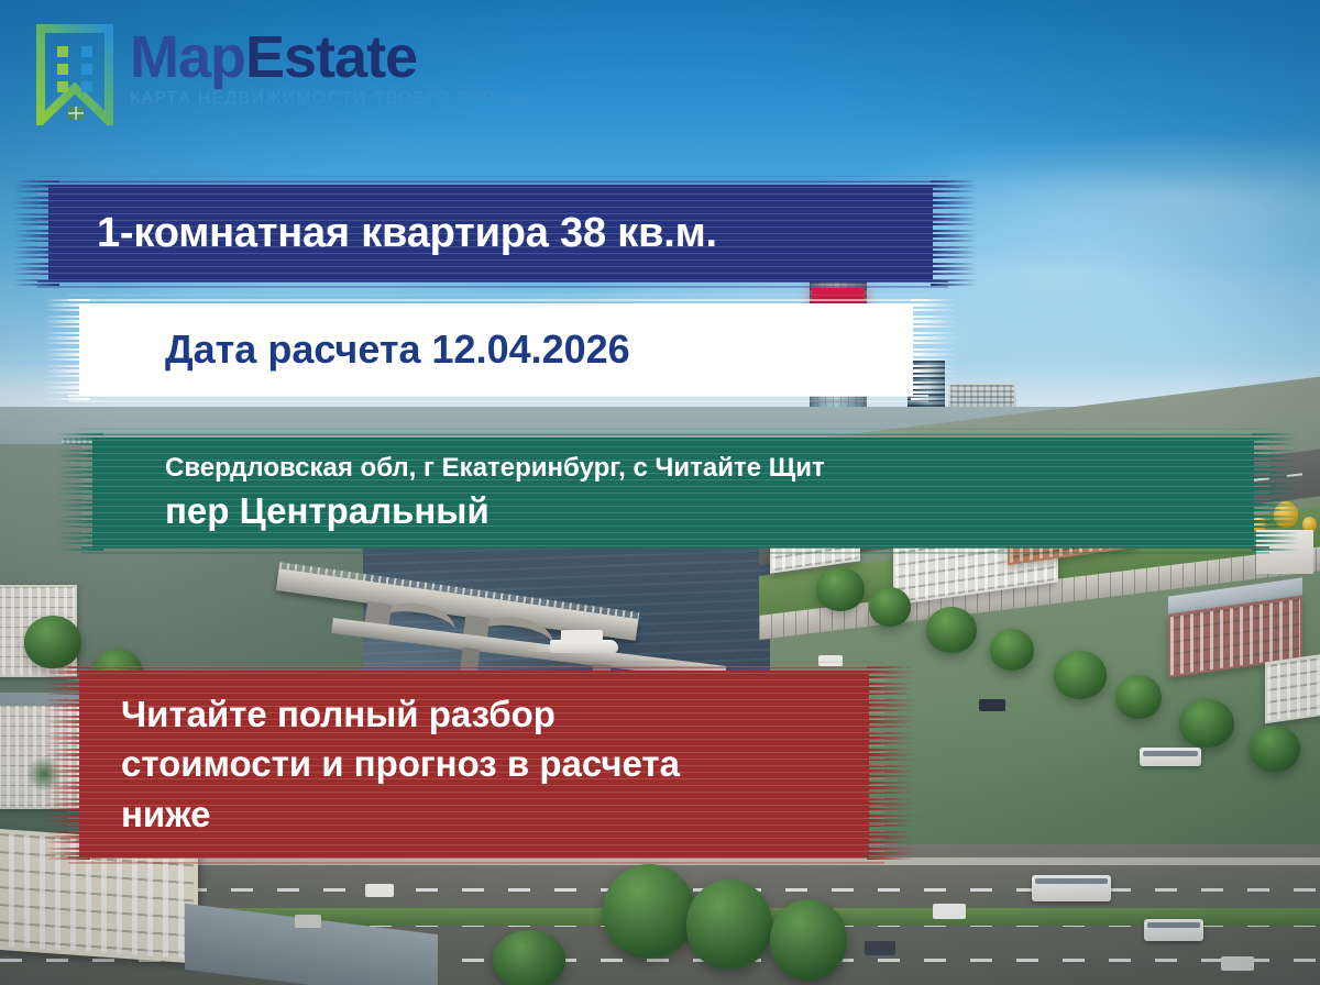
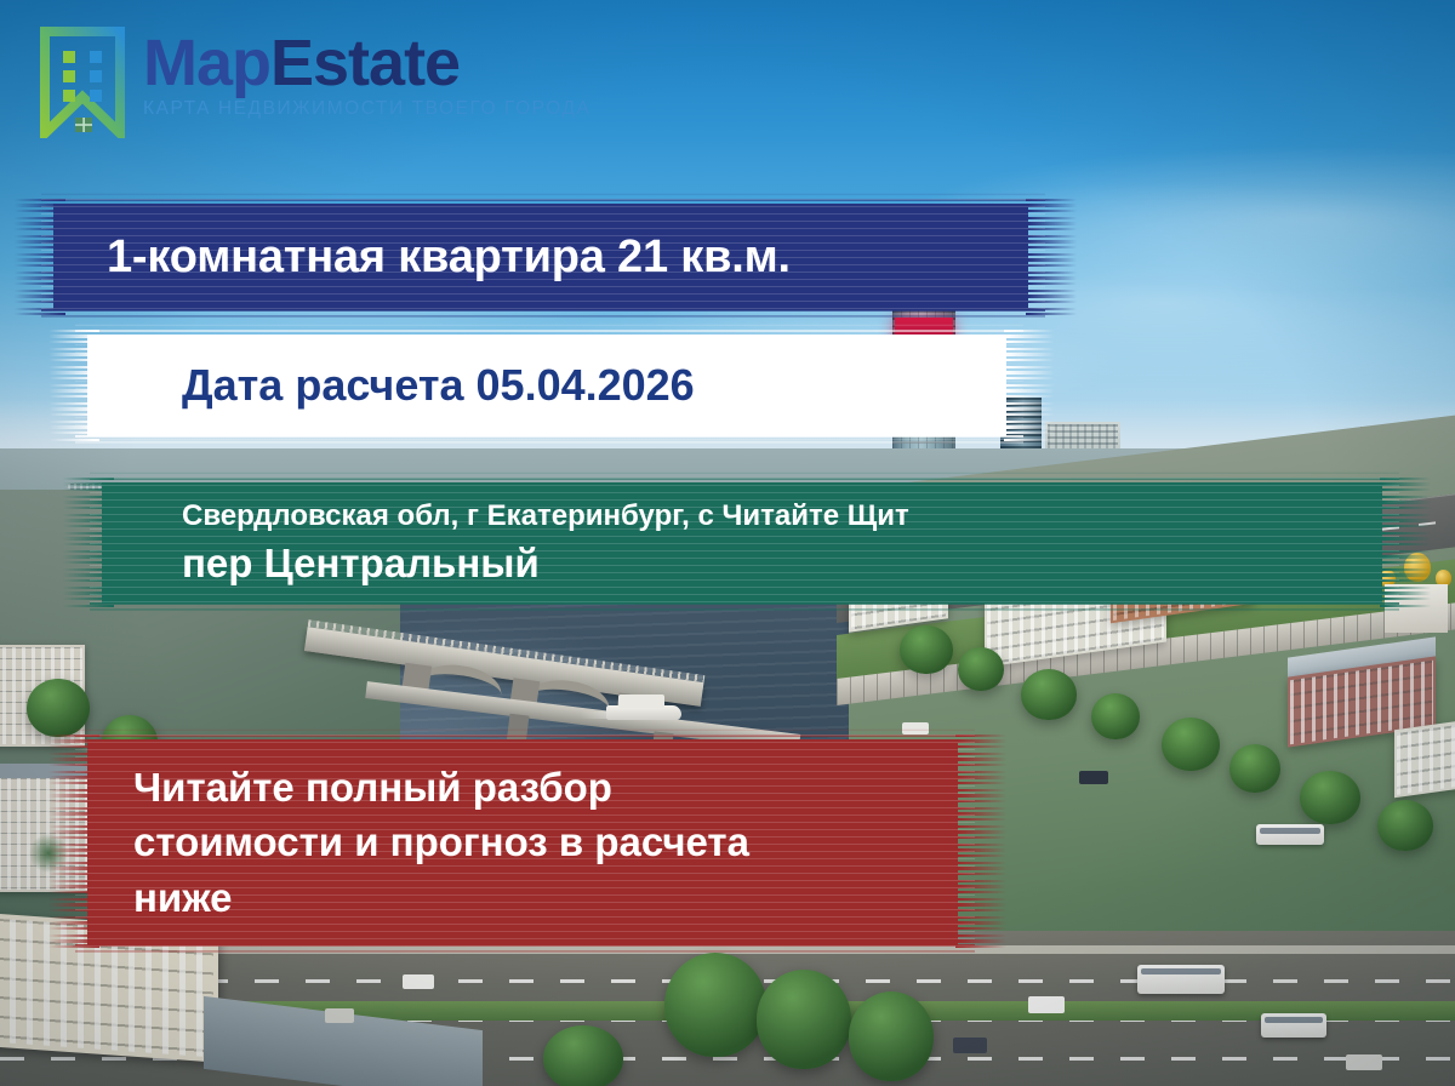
  MapEstate
  КАРТА НЕДВИЖИМОСТИ ТВОЕГО ГОРОДА
- 1-комнатная квартира 38 кв.м.
+ 1-комнатная квартира 21 кв.м.
- Дата расчета 12.04.2026
+ Дата расчета 05.04.2026
  Свердловская обл, г Екатеринбург, с Читайте Щит
  пер Центральный
  Читайте полный разбор
  стоимости и прогноз в расчета
  ниже
